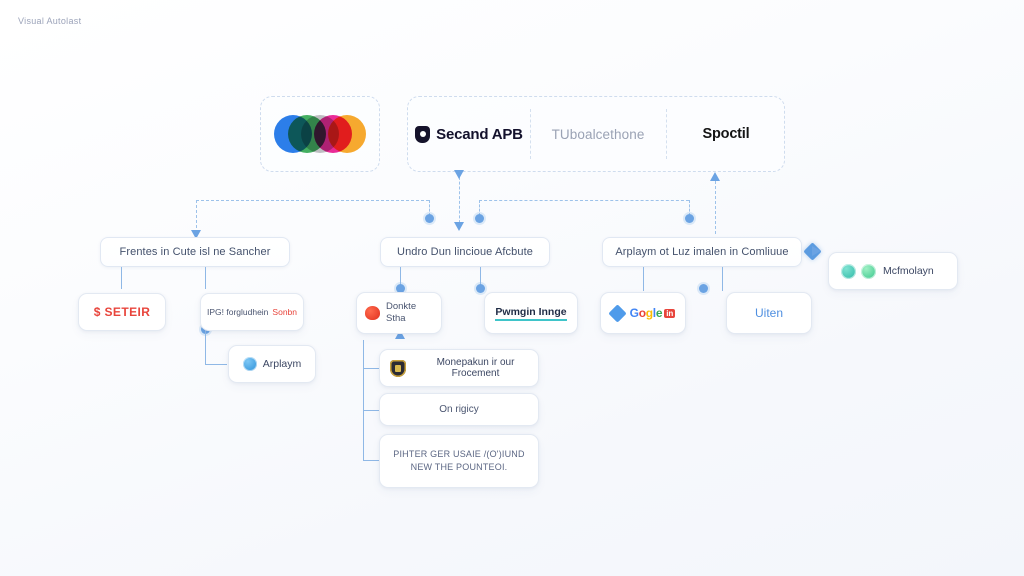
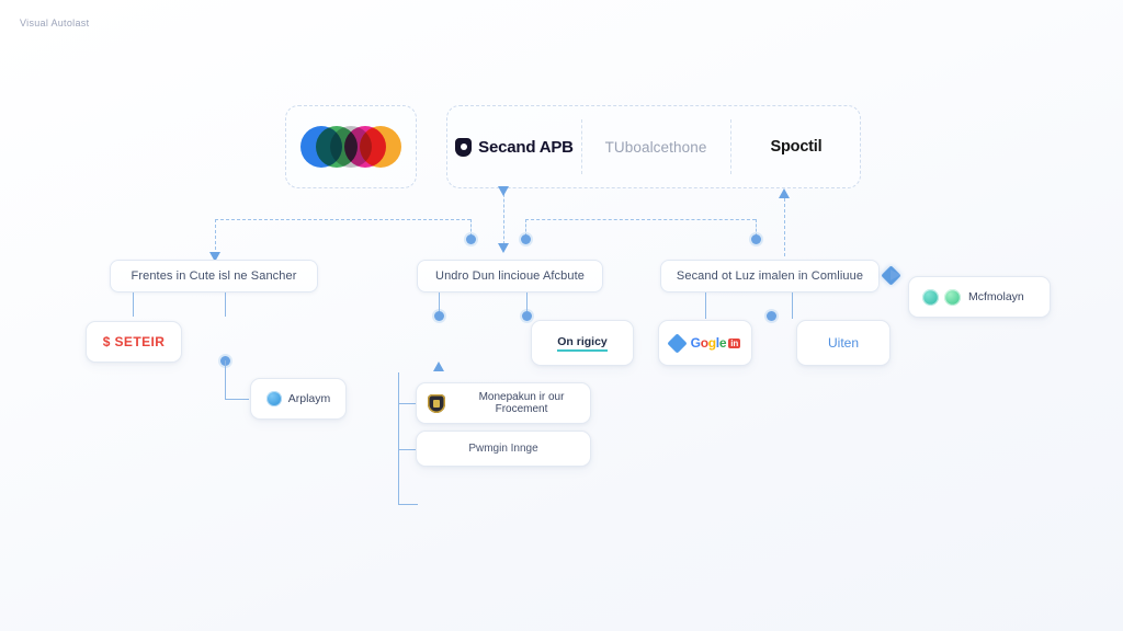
  Visual Autolast
  Secand APB
  TUboalcethone
  Spoctil
  Frentes in Cute isl ne Sancher
  Undro Dun lincioue Afcbute
- Arplaym ot Luz imalen in Comliuue
+ Secand ot Luz imalen in Comliuue
  $ SETEIR
- IPG! forgludhein
- Sonbn
  Arplaym
- Donkte
- Stha
- Pwmgin Innge
+ On rigicy
  Monepakun ir our Frocement
- On rigicy
+ Pwmgin Innge
- PIHTER GER USAIE /(O')IUND
- NEW THE POUNTEOI.
  Gogle
  in
  Uiten
  Mcfmolayn
